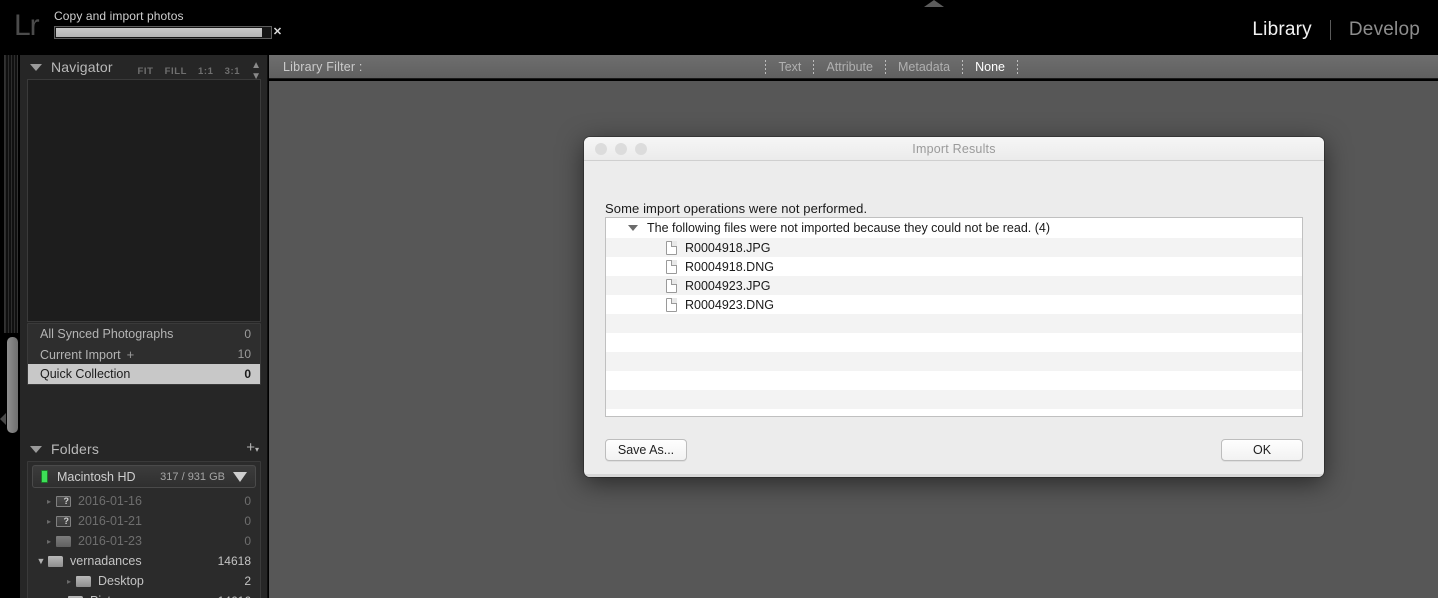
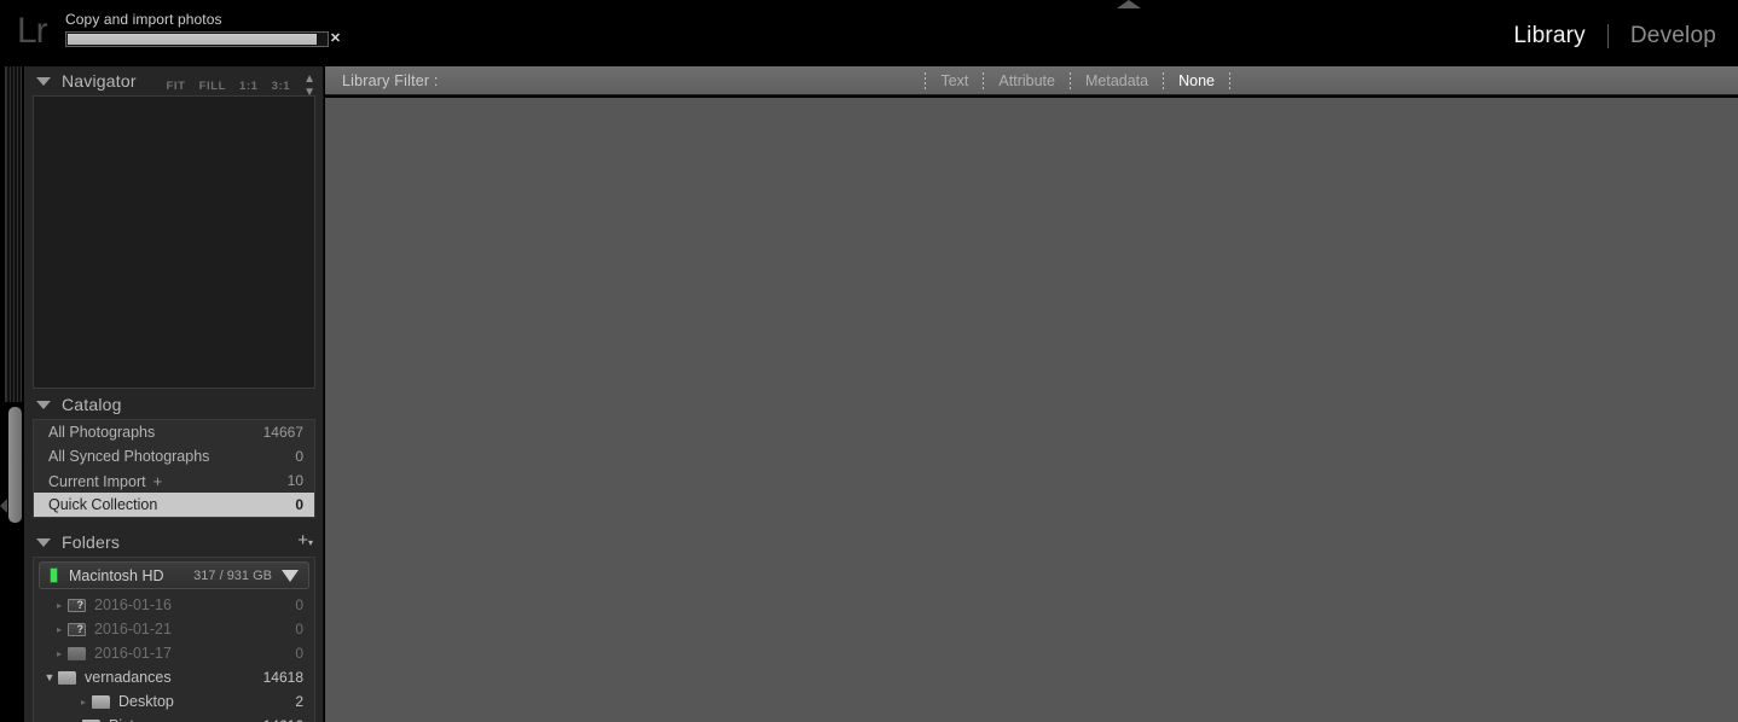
  Lr
  Copy and import photos
  ✕
  Library
  Develop
  Navigator
  FIT
  FILL
  1:1
  3:1
  ▲
  ▼
+ Catalog
+ All Photographs
+ 14667
  All Synced Photographs
  0
  Current Import +
  10
  Quick Collection
  0
  Folders
  +▾
  Macintosh HD
  317 / 931 GB
  ▸
  2016-01-16
  0
  ▸
  2016-01-21
  0
  ▸
- 2016-01-23
+ 2016-01-17
  0
  ▼
  vernadances
  14618
  ▸
  Desktop
  2
  Library Filter :
  Text
  Attribute
  Metadata
  None
- Import Results
- Some import operations were not performed.
- The following files were not imported because they could not be read. (4)
- R0004918.JPG
- R0004918.DNG
- R0004923.JPG
- R0004923.DNG
- Save As...
- OK
